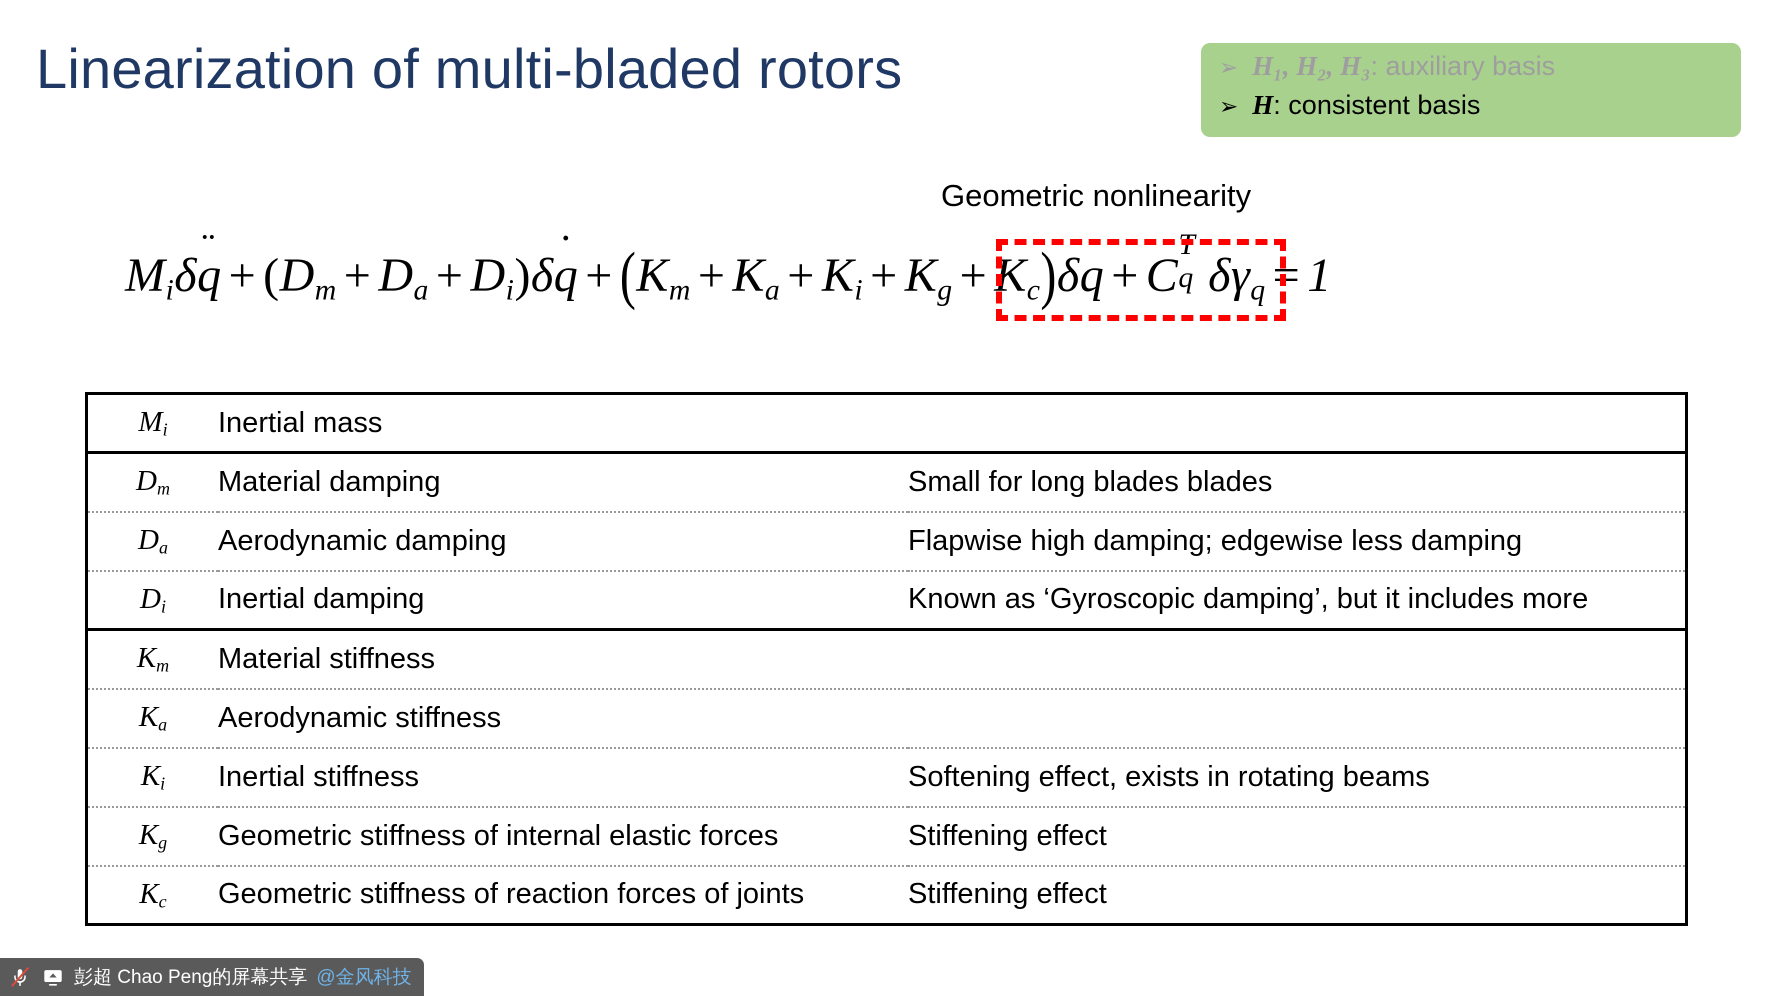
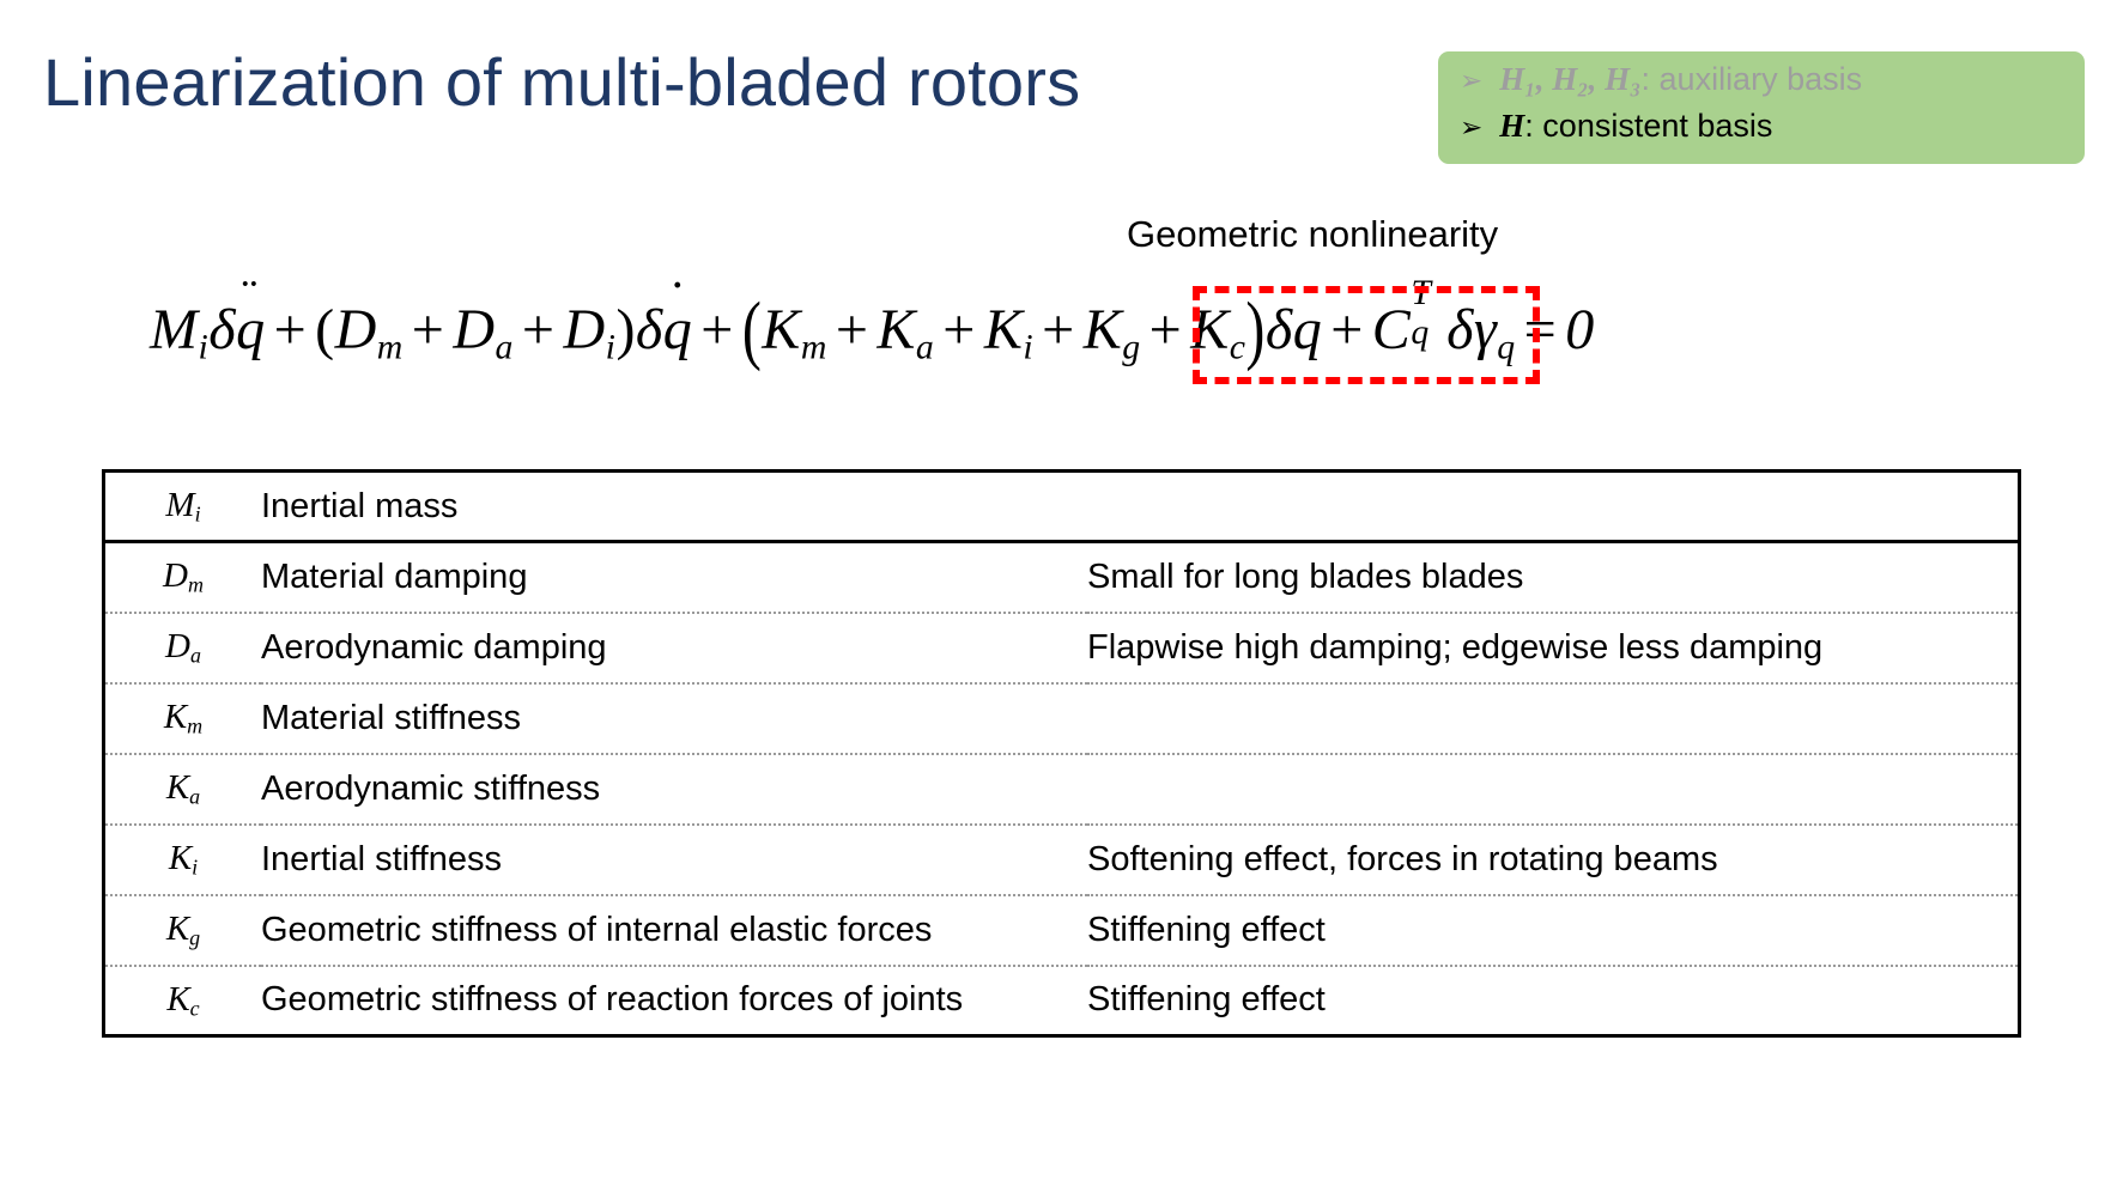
  Linearization of multi-bladed rotors
  ➢
  H₁, H₂, H₃: auxiliary basis
  ➢
  H: consistent basis
  Geometric nonlinearity
  Miδq + (Dm + Da + Di)δq + (Km + Ka + Ki + Kg + Kc)δq + C
  T
  q
- δγq = 1
+ δγq = 0
  Mi	Inertial mass
  Dm	Material damping	Small for long blades blades
  Da	Aerodynamic damping	Flapwise high damping; edgewise less damping
- Di	Inertial damping	Known as ‘Gyroscopic damping’, but it includes more
  Km	Material stiffness
  Ka	Aerodynamic stiffness
- Ki	Inertial stiffness	Softening effect, exists in rotating beams
+ Ki	Inertial stiffness	Softening effect, forces in rotating beams
  Kg	Geometric stiffness of internal elastic forces	Stiffening effect
  Kc	Geometric stiffness of reaction forces of joints	Stiffening effect
- 彭超 Chao Peng的屏幕共享
- @金风科技
